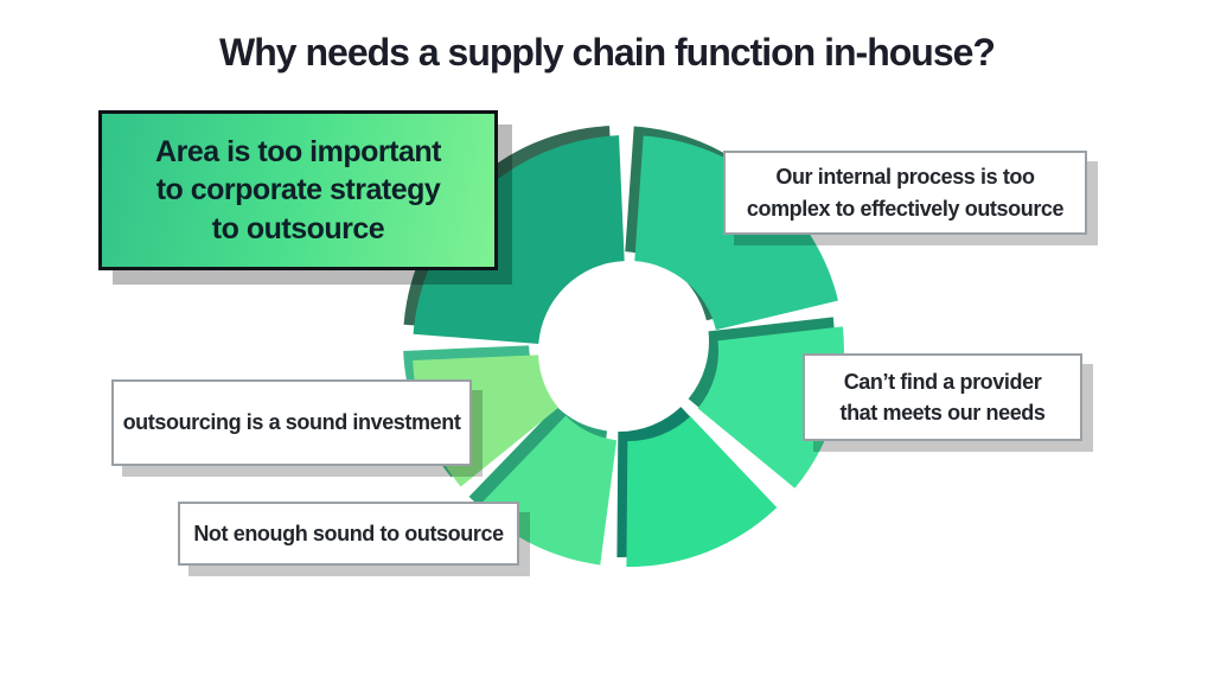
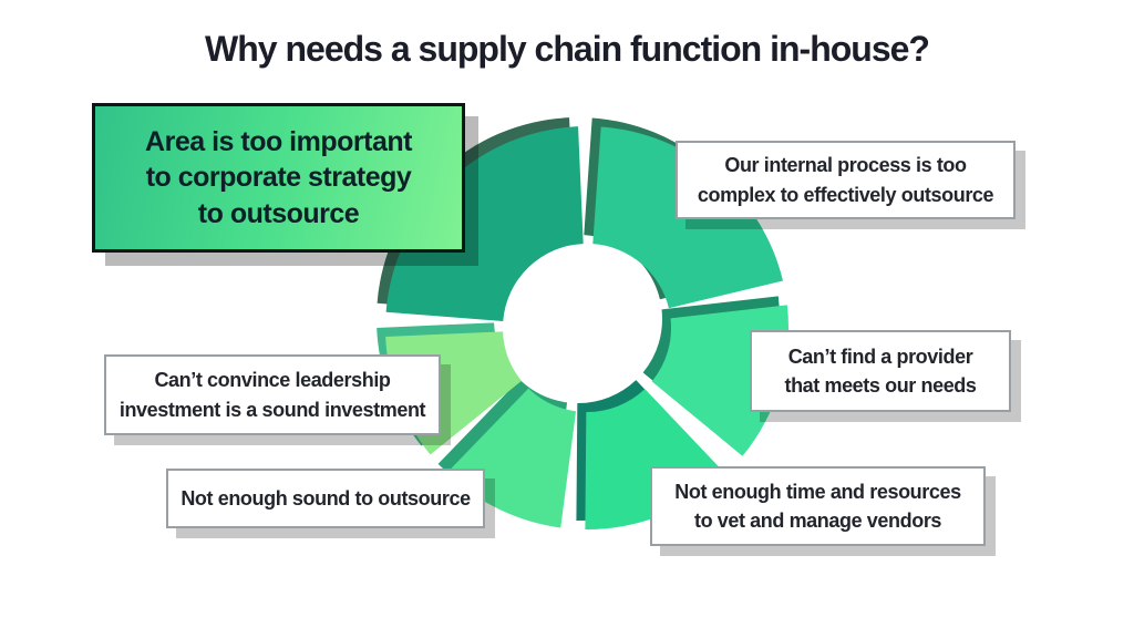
  Why needs a supply chain function in-house?
  Area is too important
  to corporate strategy
  to outsource
  Our internal process is too
  complex to effectively outsource
  Can’t find a provider
  that meets our needs
+ Not enough time and resources
+ to vet and manage vendors
  Not enough sound to outsource
+ Can’t convince leadership
- outsourcing is a sound investment
+ investment is a sound investment
